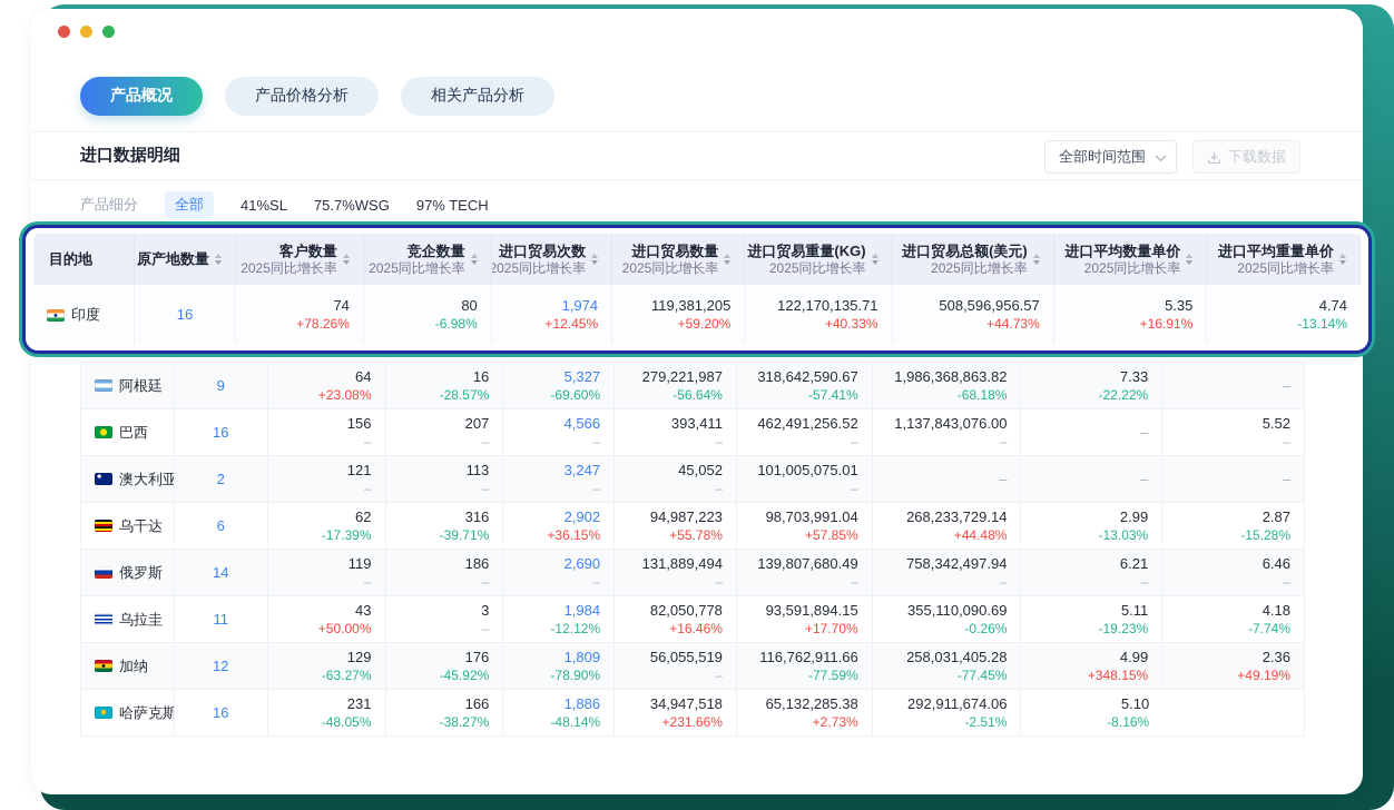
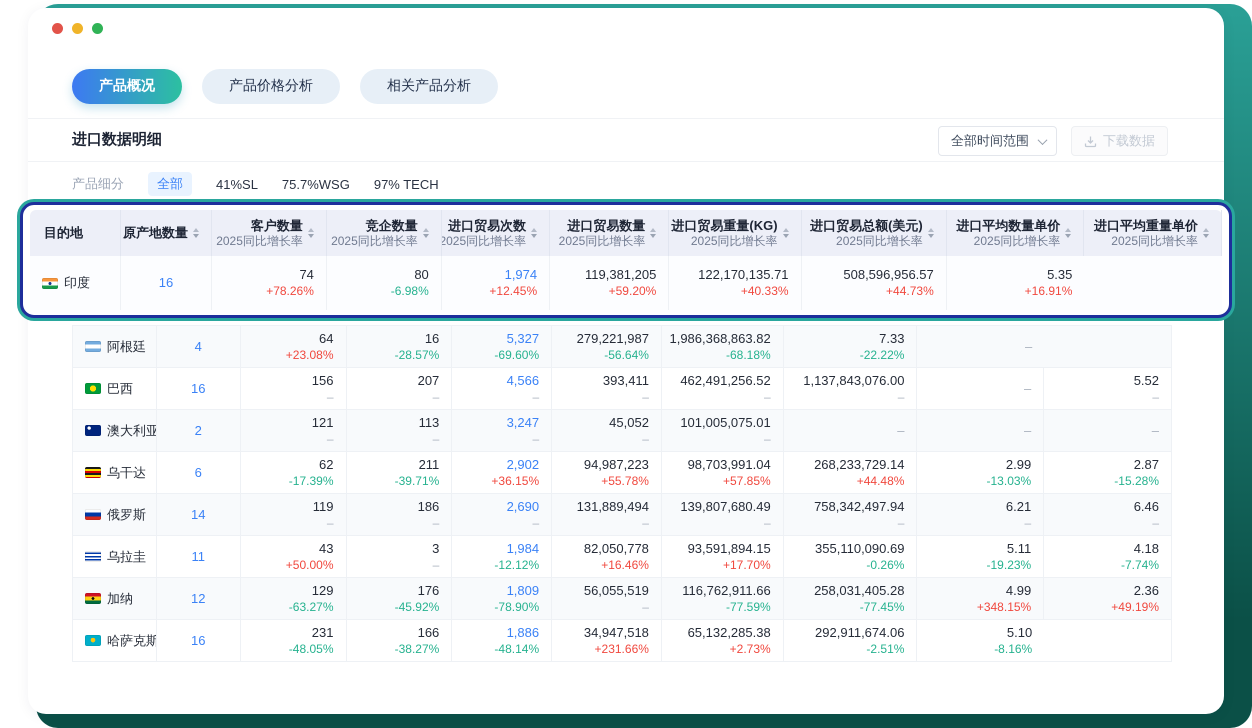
  产品概况
  产品价格分析
  相关产品分析
  进口数据明细
  全部时间范围
  下载数据
  产品细分
  全部
  41%SL
  75.7%WSG
  97% TECH
  目的地
  原产地数量
  客户数量
  2025同比增长率
  竞企数量
  2025同比增长率
  进口贸易次数
  2025同比增长率
  进口贸易数量
  2025同比增长率
  进口贸易重量(KG)
  2025同比增长率
  进口贸易总额(美元)
  2025同比增长率
  进口平均数量单价
  2025同比增长率
  进口平均重量单价
  2025同比增长率
  印度
  16
  74
  +78.26%
  80
  -6.98%
  1,974
  +12.45%
  119,381,205
  +59.20%
  122,170,135.71
  +40.33%
  508,596,956.57
  +44.73%
  5.35
  +16.91%
- 4.74
- -13.14%
  阿根廷
- 9
+ 4
  64
  +23.08%
  16
  -28.57%
  5,327
  -69.60%
  279,221,987
  -56.64%
- 318,642,590.67
- -57.41%
  1,986,368,863.82
  -68.18%
  7.33
  -22.22%
  –
  巴西
  16
  156
  –
  207
  –
  4,566
  –
  393,411
  –
  462,491,256.52
  –
  1,137,843,076.00
  –
  –
  5.52
  –
  澳大利亚
  2
  121
  –
  113
  –
  3,247
  –
  45,052
  –
  101,005,075.01
  –
  –
  –
  –
  乌干达
  6
  62
  -17.39%
- 316
+ 211
  -39.71%
  2,902
  +36.15%
  94,987,223
  +55.78%
  98,703,991.04
  +57.85%
  268,233,729.14
  +44.48%
  2.99
  -13.03%
  2.87
  -15.28%
  俄罗斯
  14
  119
  –
  186
  –
  2,690
  –
  131,889,494
  –
  139,807,680.49
  –
  758,342,497.94
  –
  6.21
  –
  6.46
  –
  乌拉圭
  11
  43
  +50.00%
  3
  –
  1,984
  -12.12%
  82,050,778
  +16.46%
  93,591,894.15
  +17.70%
  355,110,090.69
  -0.26%
  5.11
  -19.23%
  4.18
  -7.74%
  加纳
  12
  129
  -63.27%
  176
  -45.92%
  1,809
  -78.90%
  56,055,519
  –
  116,762,911.66
  -77.59%
  258,031,405.28
  -77.45%
  4.99
  +348.15%
  2.36
  +49.19%
  哈萨克斯
  16
  231
  -48.05%
  166
  -38.27%
  1,886
  -48.14%
  34,947,518
  +231.66%
  65,132,285.38
  +2.73%
  292,911,674.06
  -2.51%
  5.10
  -8.16%
